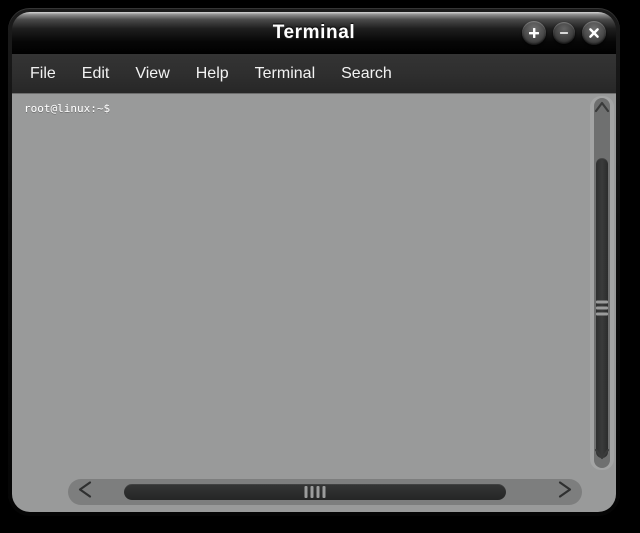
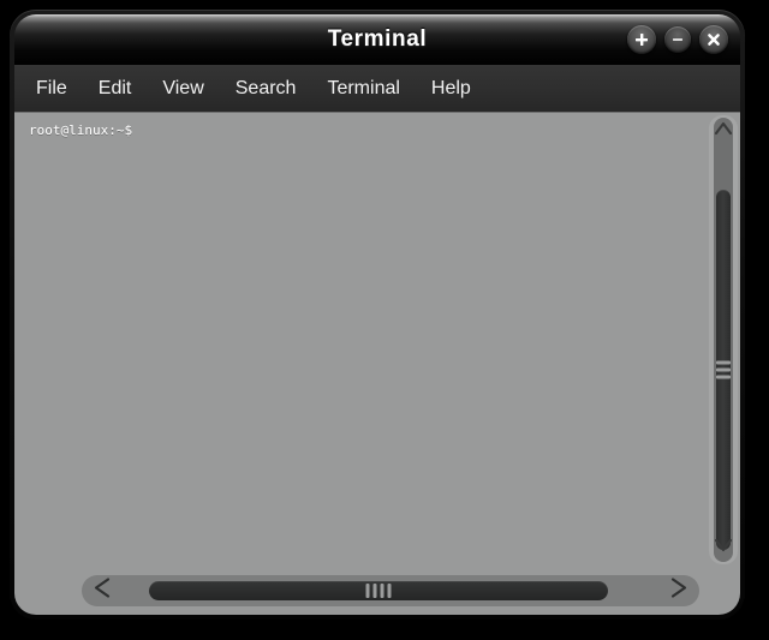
  Terminal
  File
  Edit
  View
- Help
+ Search
  Terminal
- Search
+ Help
  root@linux:~$
